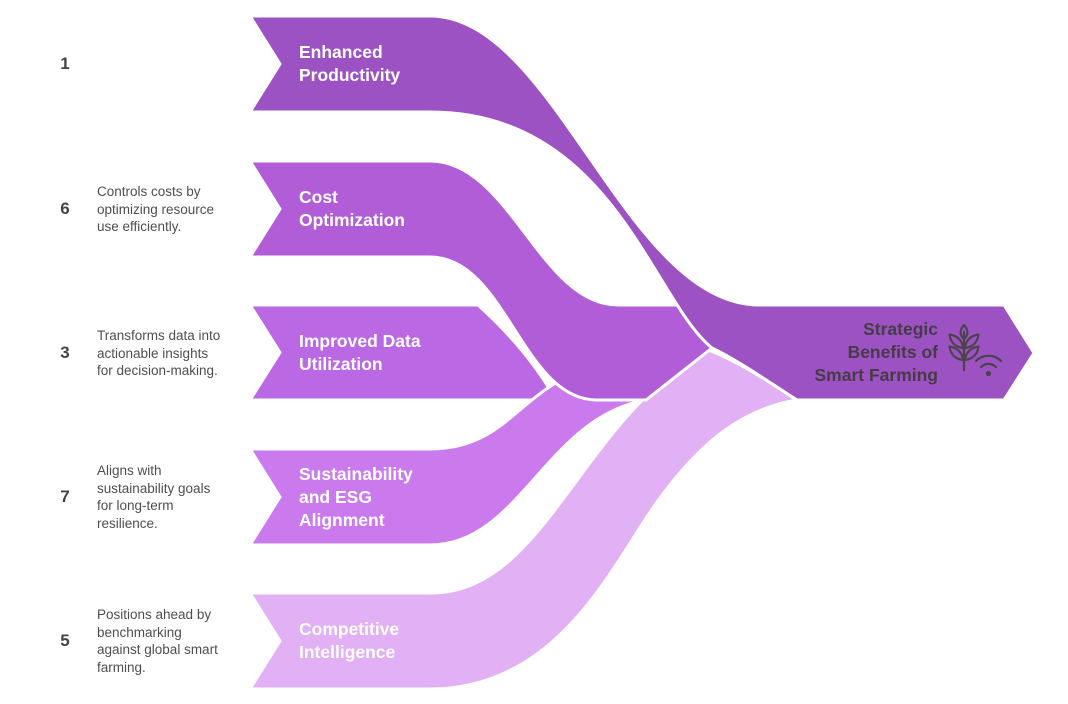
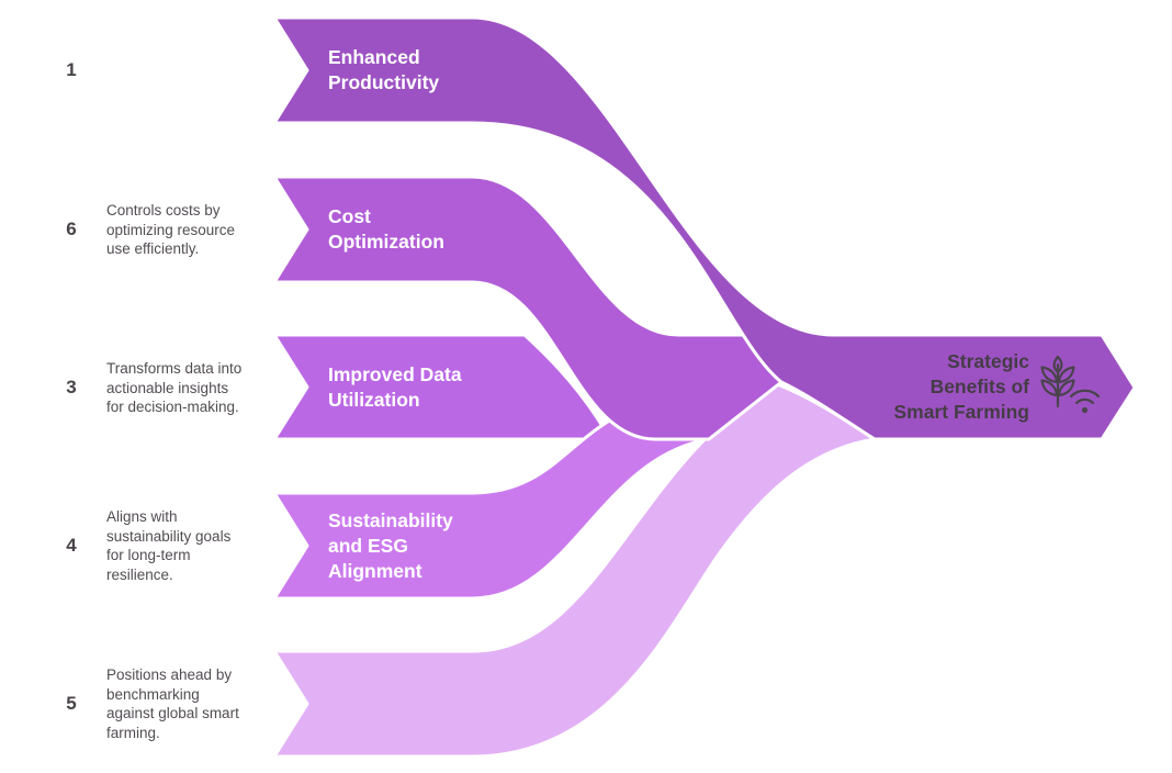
  1
  Enhanced
  Productivity
  6
  Controls costs by
  optimizing resource
  use efficiently.
  Cost
  Optimization
  3
  Transforms data into
  actionable insights
  for decision-making.
  Improved Data
  Utilization
- 7
+ 4
  Aligns with
  sustainability goals
  for long-term
  resilience.
  Sustainability
  and ESG
  Alignment
  5
  Positions ahead by
  benchmarking
  against global smart
  farming.
- Competitive
- Intelligence
  Strategic
  Benefits of
  Smart Farming
